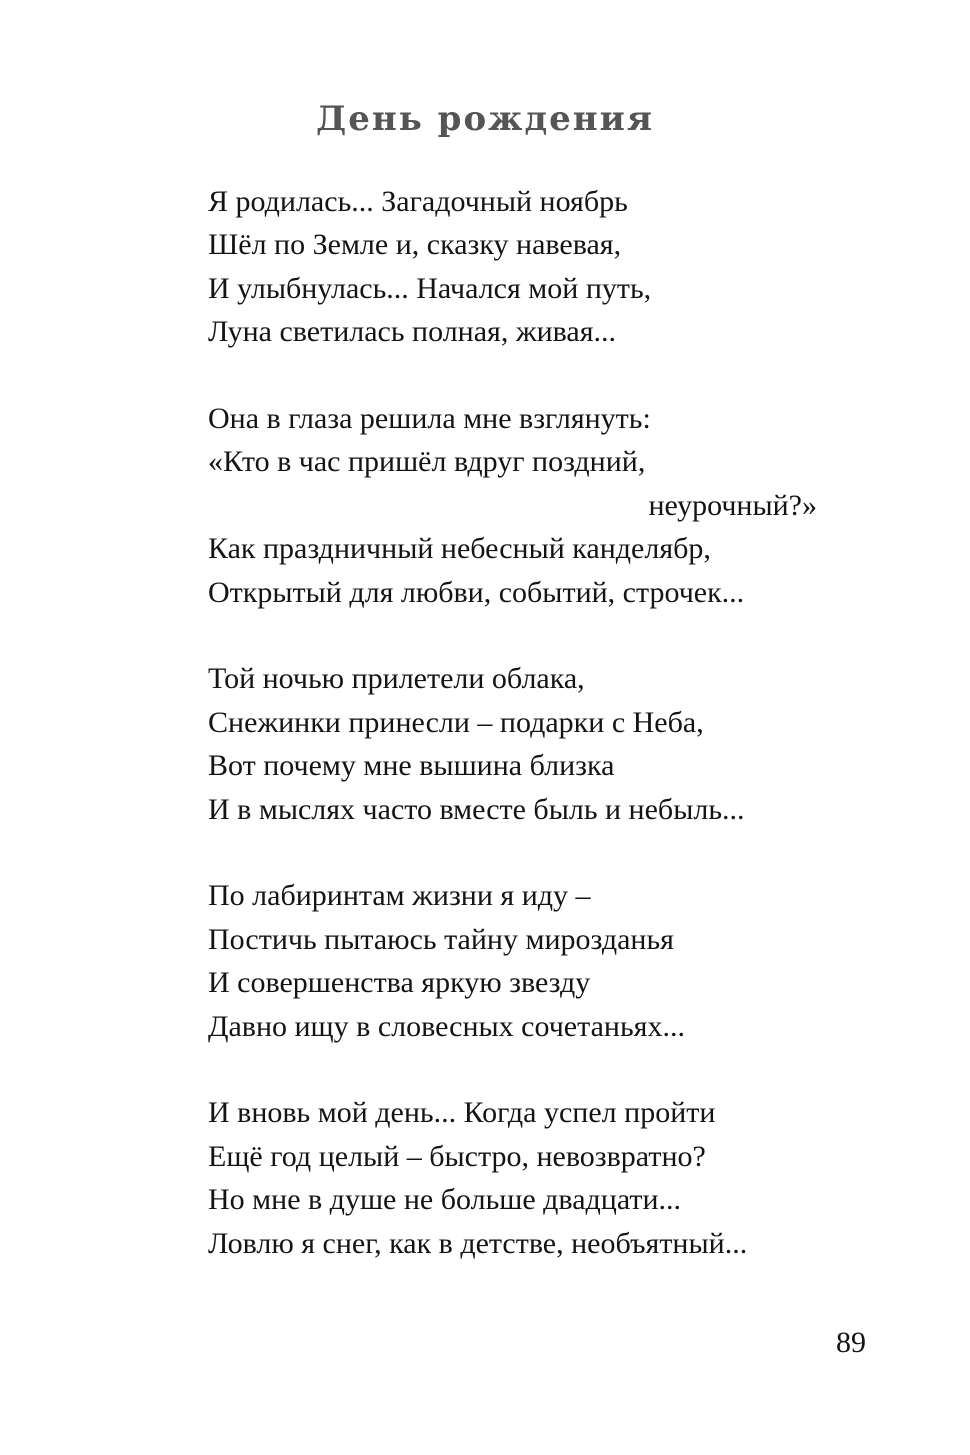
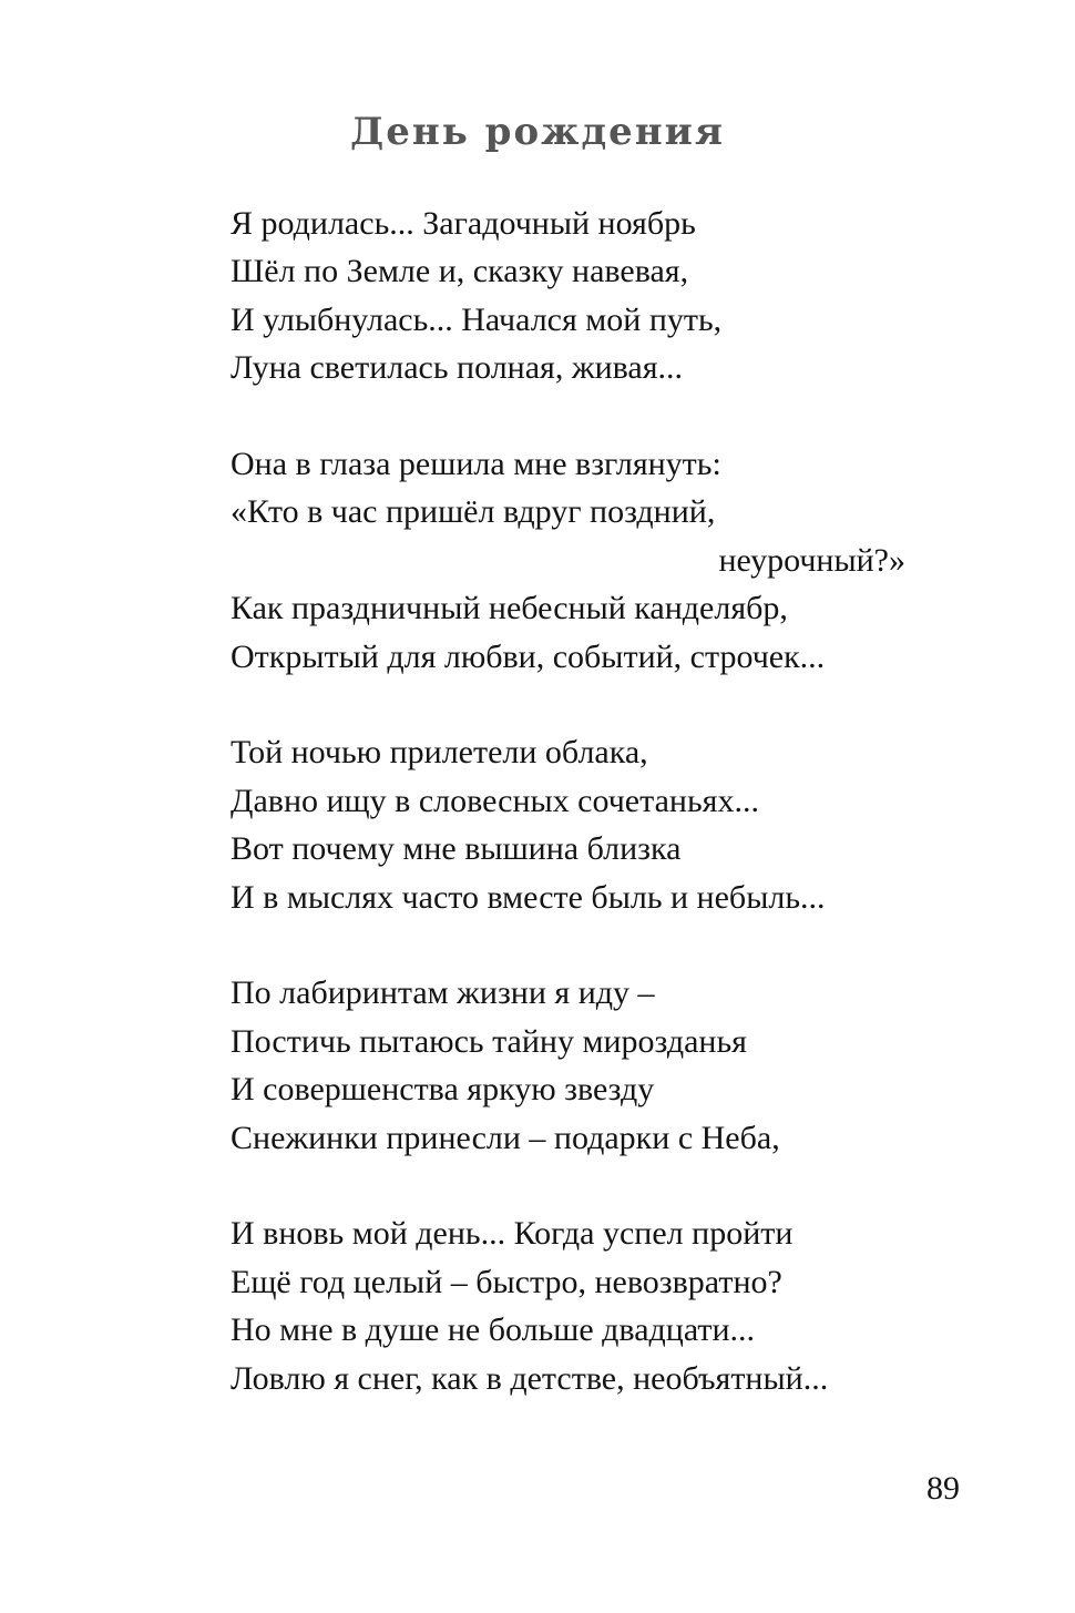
  День рождения
  Я родилась... Загадочный ноябрь
  Шёл по Земле и, сказку навевая,
  И улыбнулась... Начался мой путь,
  Луна светилась полная, живая...
  Она в глаза решила мне взглянуть:
  «Кто в час пришёл вдруг поздний,
  неурочный?»
  Как праздничный небесный канделябр,
  Открытый для любви, событий, строчек...
  Той ночью прилетели облака,
- Снежинки принесли – подарки с Неба,
+ Давно ищу в словесных сочетаньях...
  Вот почему мне вышина близка
  И в мыслях часто вместе быль и небыль...
  По лабиринтам жизни я иду –
  Постичь пытаюсь тайну мирозданья
  И совершенства яркую звезду
- Давно ищу в словесных сочетаньях...
+ Снежинки принесли – подарки с Неба,
  И вновь мой день... Когда успел пройти
  Ещё год целый – быстро, невозвратно?
  Но мне в душе не больше двадцати...
  Ловлю я снег, как в детстве, необъятный...
  89
